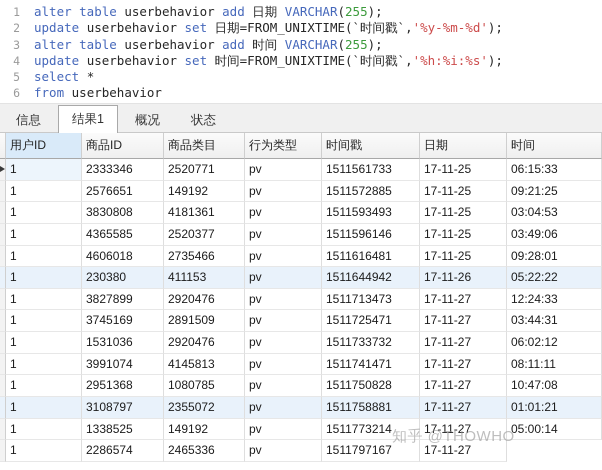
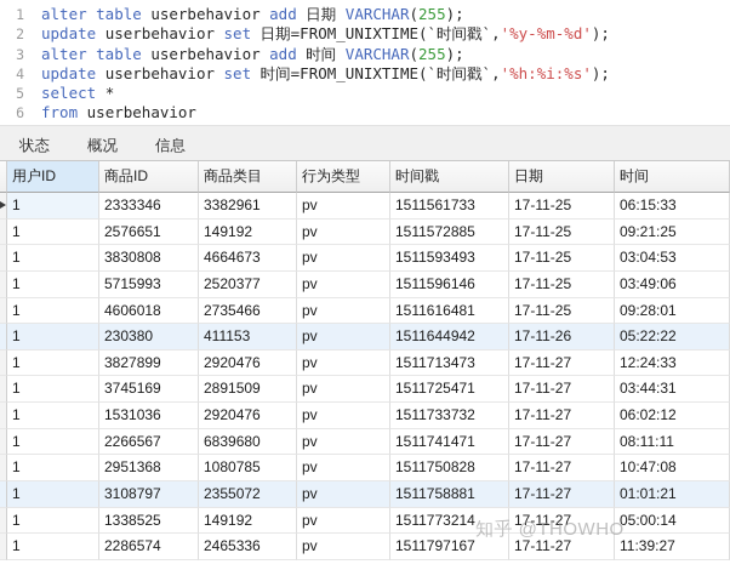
  1 alter table userbehavior add 日期 VARCHAR(255);
  2 update userbehavior set 日期=FROM_UNIXTIME(`时间戳`,'%y-%m-%d');
  3 alter table userbehavior add 时间 VARCHAR(255);
  4 update userbehavior set 时间=FROM_UNIXTIME(`时间戳`,'%h:%i:%s');
  5 select *
  6 from userbehavior
- 信息
+ 状态
- 结果1
  概况
- 状态
+ 信息
  用户ID
  商品ID
  商品类目
  行为类型
  时间戳
  日期
  时间
  1
  2333346
- 2520771
+ 3382961
  pv
  1511561733
  17-11-25
  06:15:33
  1
  2576651
  149192
  pv
  1511572885
  17-11-25
  09:21:25
  1
  3830808
- 4181361
+ 4664673
  pv
  1511593493
  17-11-25
  03:04:53
  1
- 4365585
+ 5715993
  2520377
  pv
  1511596146
  17-11-25
  03:49:06
  1
  4606018
  2735466
  pv
  1511616481
  17-11-25
  09:28:01
  1
  230380
  411153
  pv
  1511644942
  17-11-26
  05:22:22
  1
  3827899
  2920476
  pv
  1511713473
  17-11-27
  12:24:33
  1
  3745169
  2891509
  pv
  1511725471
  17-11-27
  03:44:31
  1
  1531036
  2920476
  pv
  1511733732
  17-11-27
  06:02:12
  1
- 3991074
+ 2266567
- 4145813
+ 6839680
  pv
  1511741471
  17-11-27
  08:11:11
  1
  2951368
  1080785
  pv
  1511750828
  17-11-27
  10:47:08
  1
  3108797
  2355072
  pv
  1511758881
  17-11-27
  01:01:21
  1
  1338525
  149192
  pv
  1511773214
  17-11-27
  05:00:14
  1
  2286574
  2465336
  pv
  1511797167
  17-11-27
+ 11:39:27
  知乎 @THOWHO
